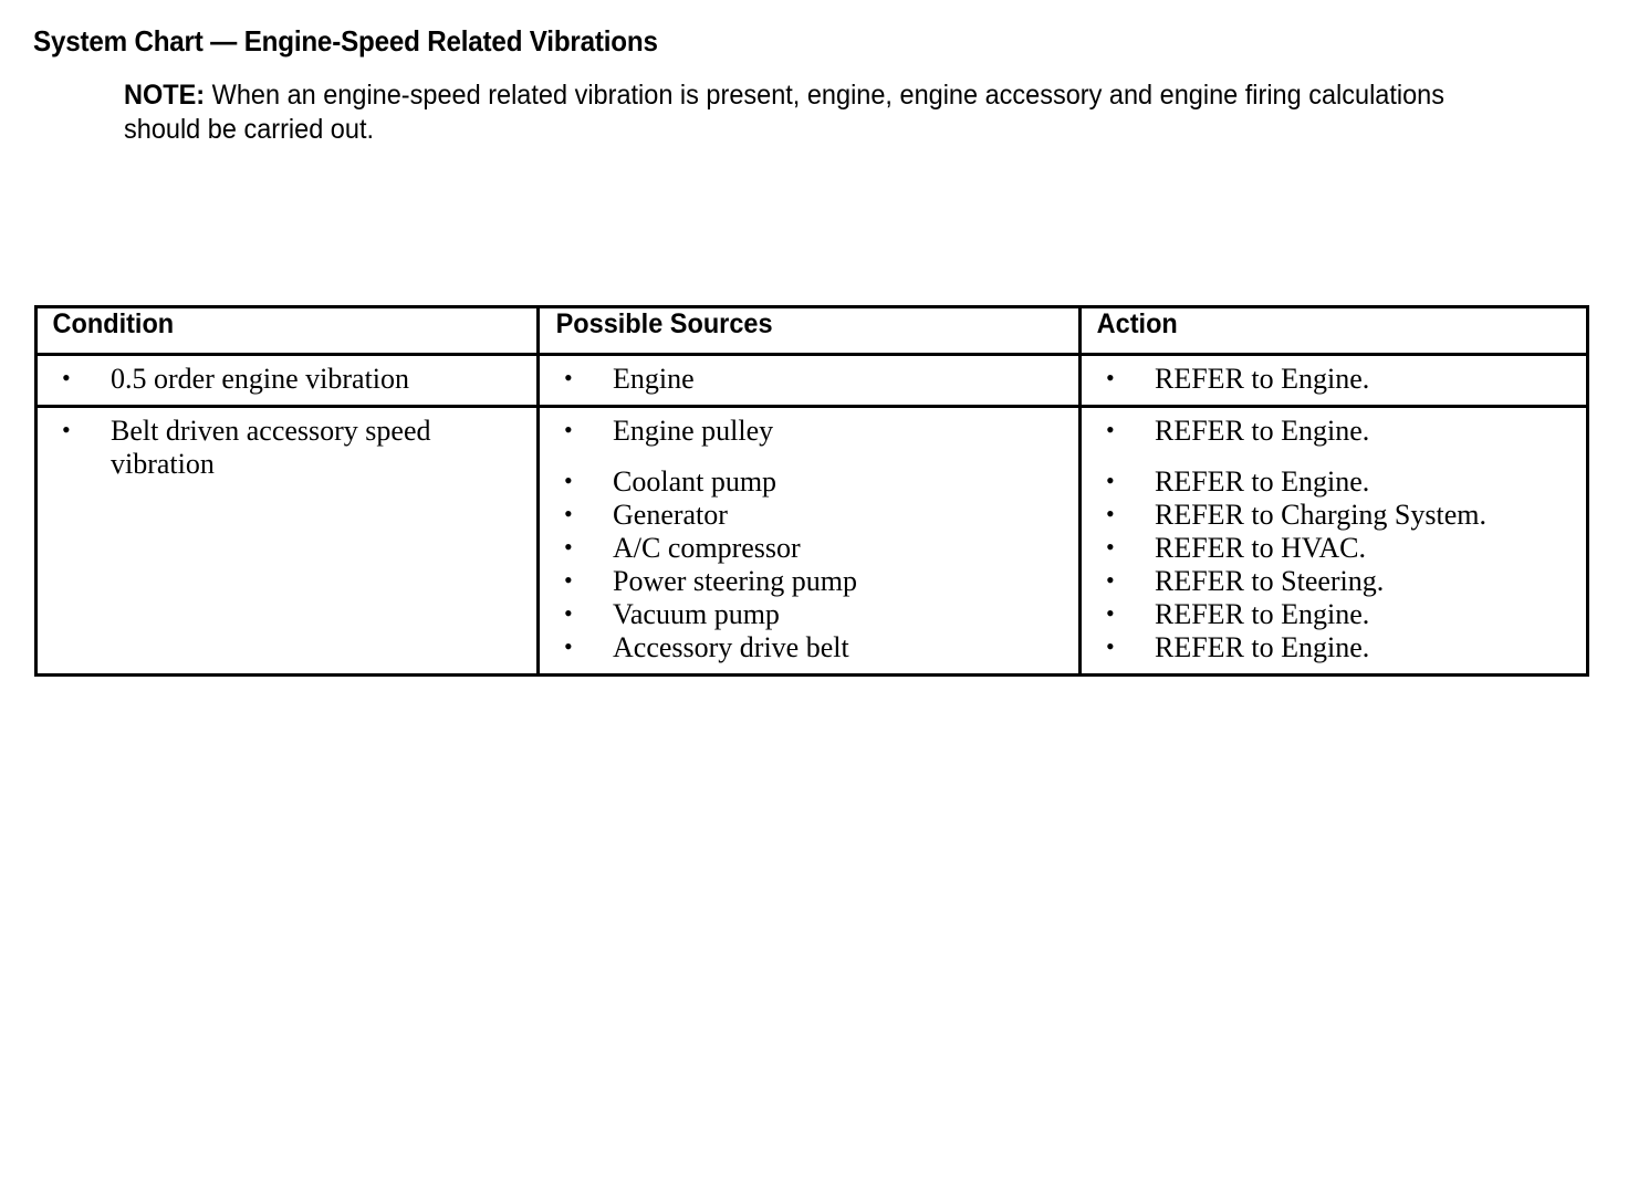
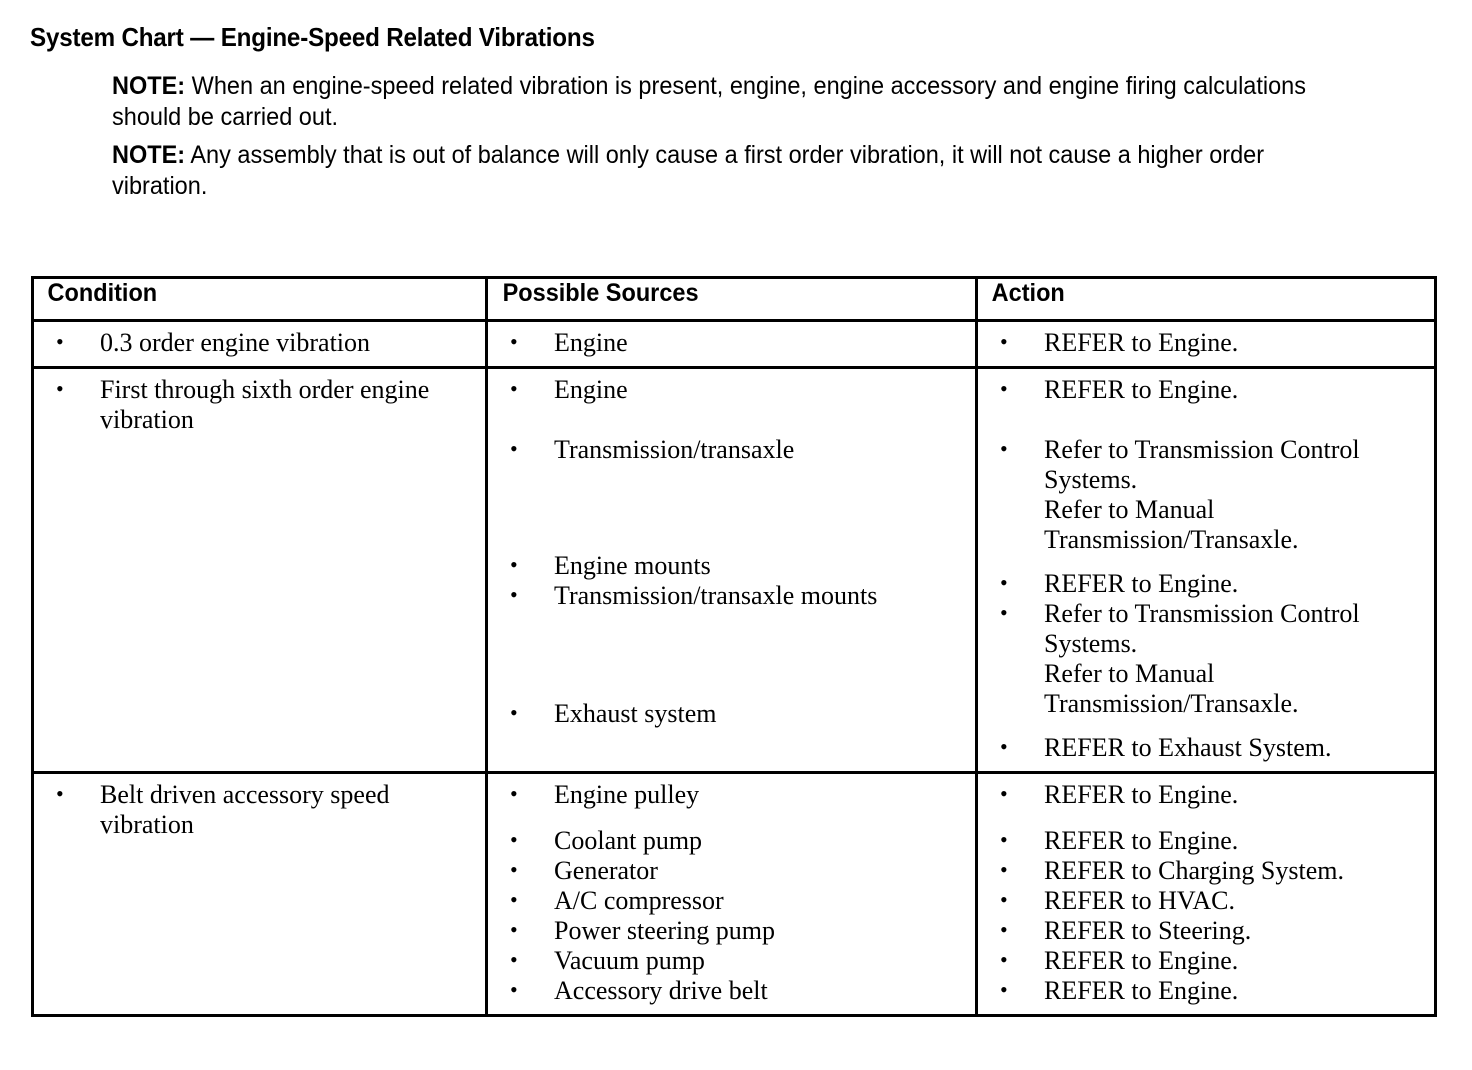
  System Chart — Engine-Speed Related Vibrations
  NOTE: When an engine-speed related vibration is present, engine, engine accessory and engine firing calculations should be carried out.
+ NOTE: Any assembly that is out of balance will only cause a first order vibration, it will not cause a higher order vibration.
  Condition	Possible Sources	Action
- 0.5 order engine vibration	Engine	REFER to Engine.
+ 0.3 order engine vibration	Engine	REFER to Engine.
+ First through sixth order engine vibration	Engine Transmission/transaxle Engine mounts Transmission/transaxle mounts Exhaust system	REFER to Engine. Refer to Transmission Control Systems. Refer to Manual Transmission/Transaxle. REFER to Engine. Refer to Transmission Control Systems. Refer to Manual Transmission/Transaxle. REFER to Exhaust System.
  Belt driven accessory speed vibration	Engine pulley Coolant pump Generator A/C compressor Power steering pump Vacuum pump Accessory drive belt	REFER to Engine. REFER to Engine. REFER to Charging System. REFER to HVAC. REFER to Steering. REFER to Engine. REFER to Engine.
